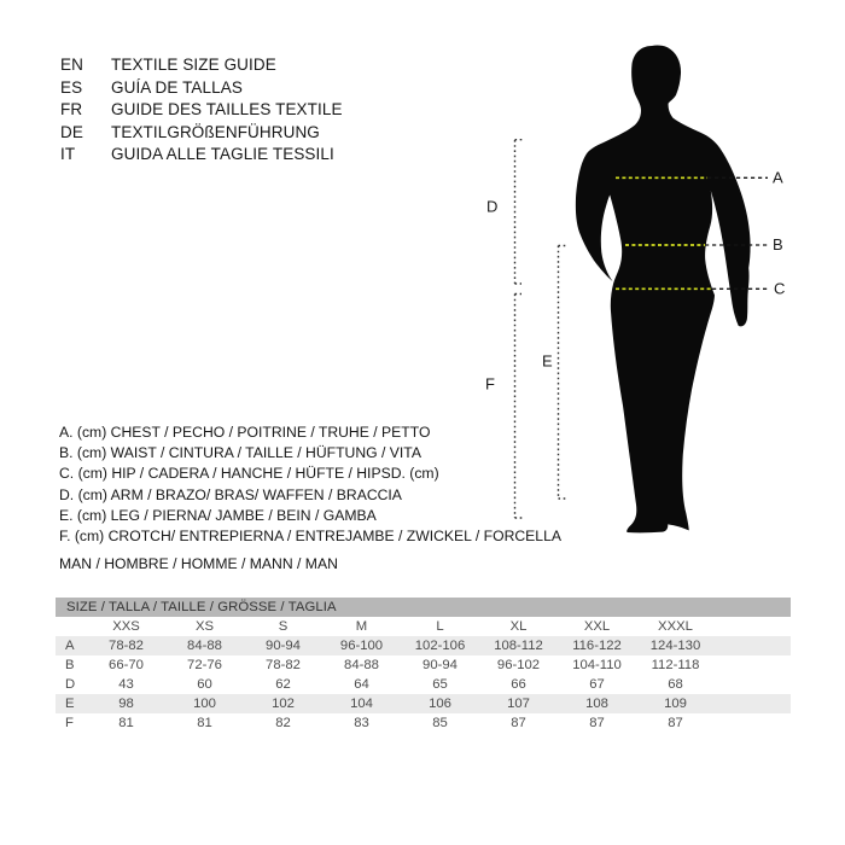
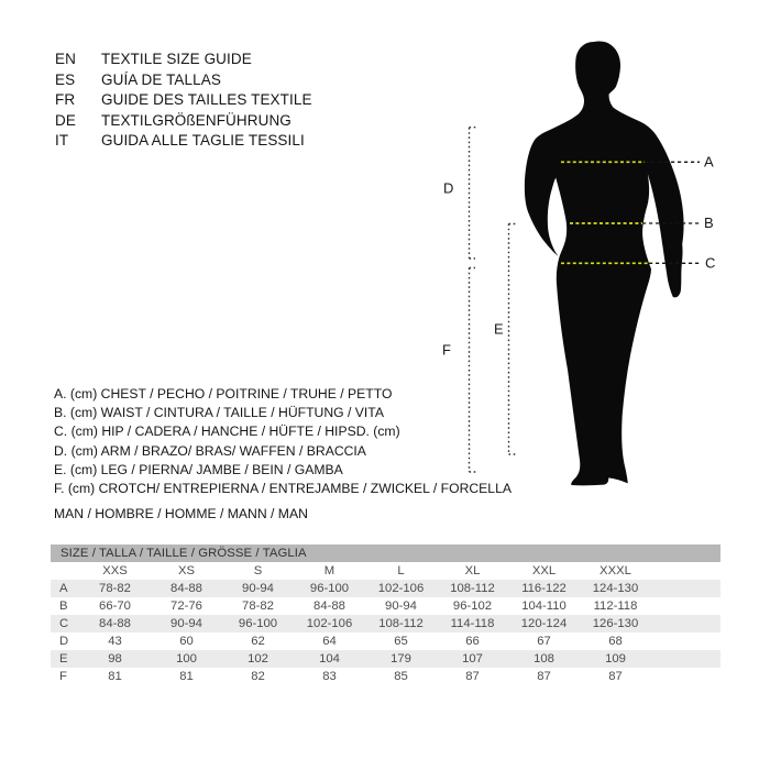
  EN TEXTILE SIZE GUIDE
  ES GUÍA DE TALLAS
  FR GUIDE DES TAILLES TEXTILE
  DE TEXTILGRÖßENFÜHRUNG
  IT GUIDA ALLE TAGLIE TESSILI
  A
  B
  C
  D
  E
  F
  A. (cm) CHEST / PECHO / POITRINE / TRUHE / PETTO
  B. (cm) WAIST / CINTURA / TAILLE / HÜFTUNG / VITA
  C. (cm) HIP / CADERA / HANCHE / HÜFTE / HIPSD. (cm)
  D. (cm) ARM / BRAZO/ BRAS/ WAFFEN / BRACCIA
  E. (cm) LEG / PIERNA/ JAMBE / BEIN / GAMBA
  F. (cm) CROTCH/ ENTREPIERNA / ENTREJAMBE / ZWICKEL / FORCELLA
  MAN / HOMBRE / HOMME / MANN / MAN
  SIZE / TALLA / TAILLE / GRÖSSE / TAGLIA
  	XXS	XS	S	M	L	XL	XXL	XXXL
  A	78-82	84-88	90-94	96-100	102-106	108-112	116-122	124-130
  B	66-70	72-76	78-82	84-88	90-94	96-102	104-110	112-118
+ C	84-88	90-94	96-100	102-106	108-112	114-118	120-124	126-130
  D	43	60	62	64	65	66	67	68
- E	98	100	102	104	106	107	108	109
+ E	98	100	102	104	179	107	108	109
  F	81	81	82	83	85	87	87	87
